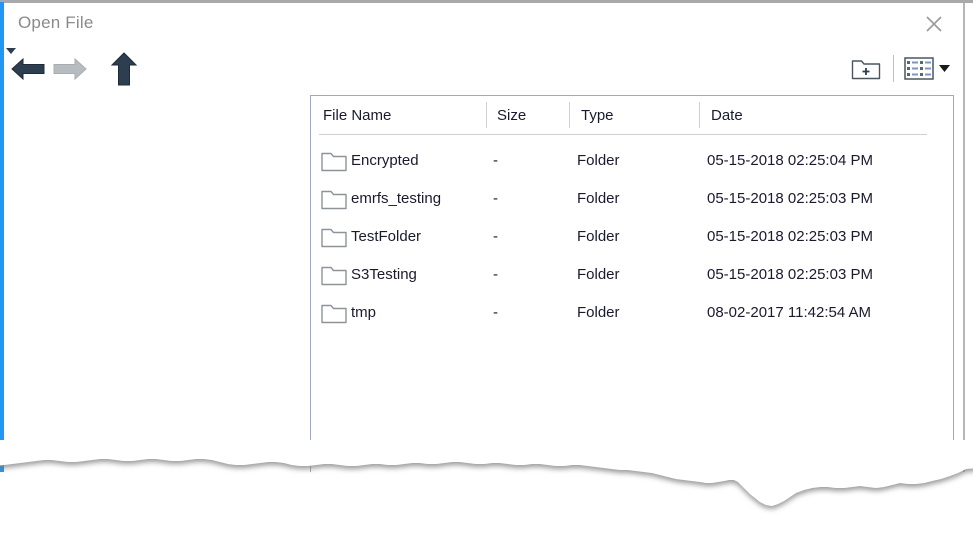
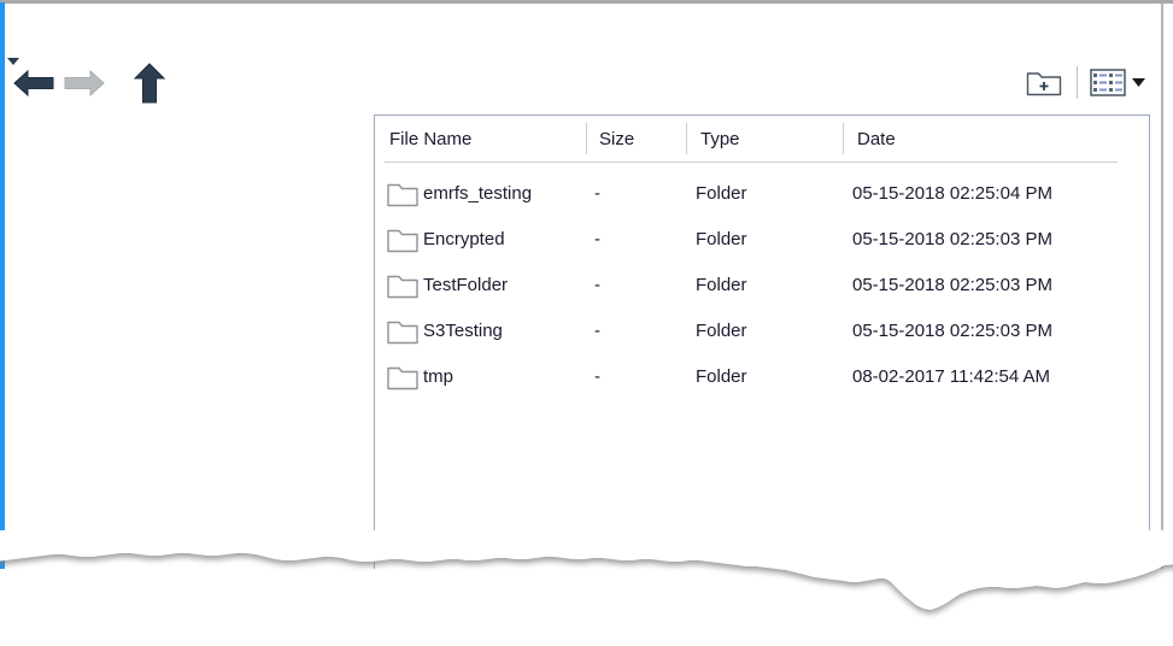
- Open File
  File Name
  Size
  Type
  Date
- Encrypted
+ emrfs_testing
  -
  Folder
  05-15-2018 02:25:04 PM
- emrfs_testing
+ Encrypted
  -
  Folder
  05-15-2018 02:25:03 PM
  TestFolder
  -
  Folder
  05-15-2018 02:25:03 PM
  S3Testing
  -
  Folder
  05-15-2018 02:25:03 PM
  tmp
  -
  Folder
  08-02-2017 11:42:54 AM
